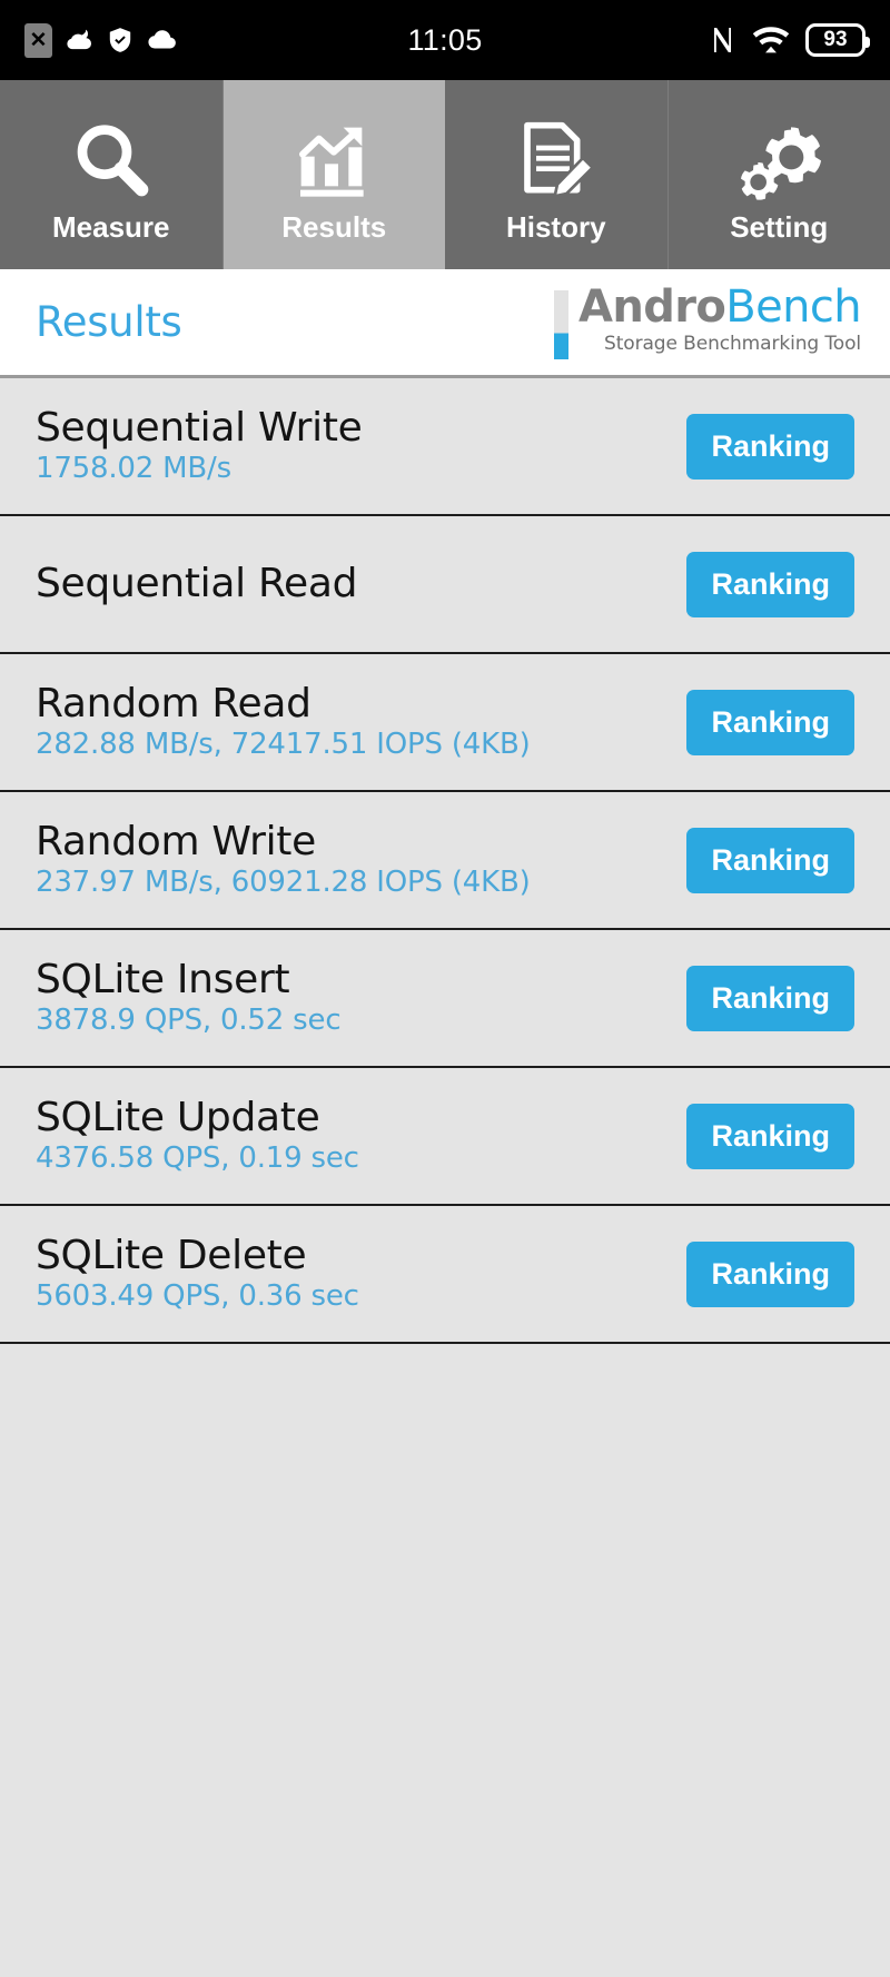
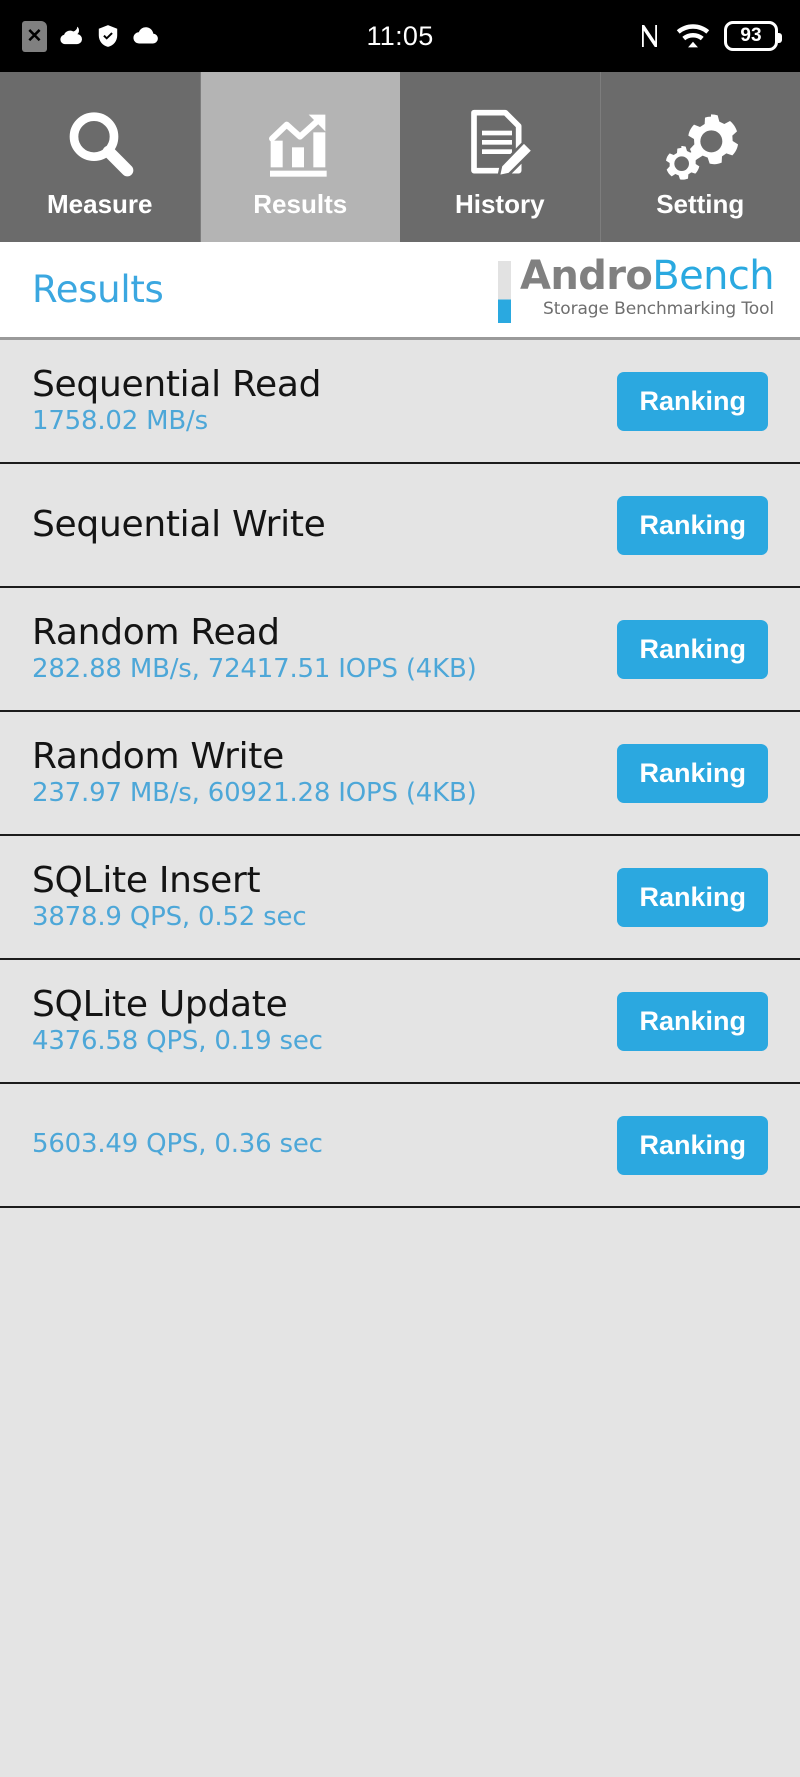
  ✕
  11:05
  93
  Measure
  Results
  History
  Setting
  Results
  AndroBench
  Storage Benchmarking Tool
- Sequential Write
+ Sequential Read
  1758.02 MB/s
  Ranking
- Sequential Read
+ Sequential Write
  Ranking
  Random Read
  282.88 MB/s, 72417.51 IOPS (4KB)
  Ranking
  Random Write
  237.97 MB/s, 60921.28 IOPS (4KB)
  Ranking
  SQLite Insert
  3878.9 QPS, 0.52 sec
  Ranking
  SQLite Update
  4376.58 QPS, 0.19 sec
  Ranking
- SQLite Delete
  5603.49 QPS, 0.36 sec
  Ranking
